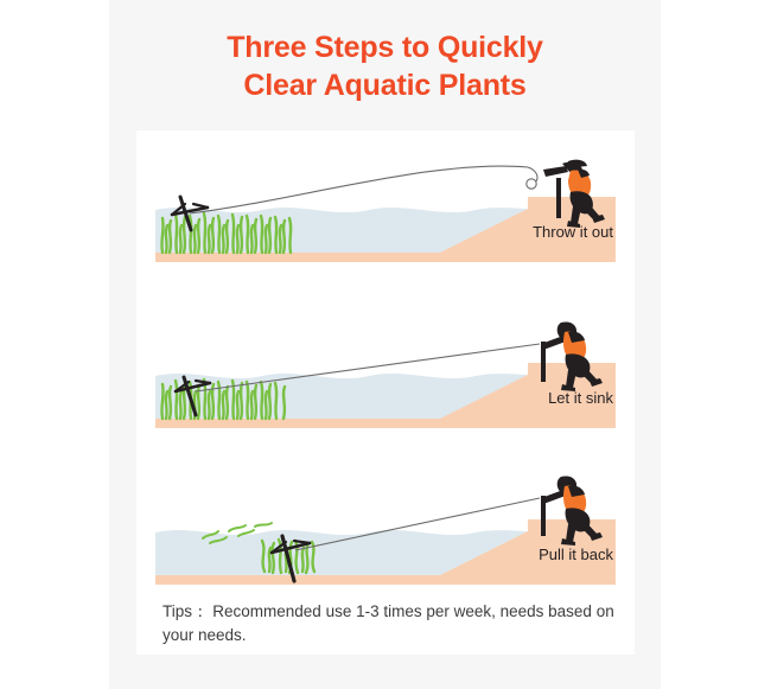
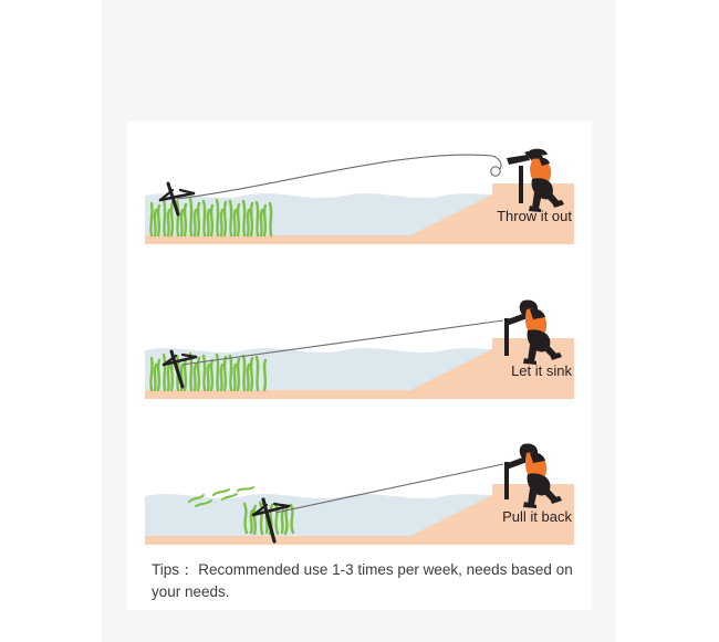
- Three Steps to Quickly
- Clear Aquatic Plants
  Throw it out
  Let it sink
  Pull it back
  Tips： Recommended use 1-3 times per week, needs based on your needs.
